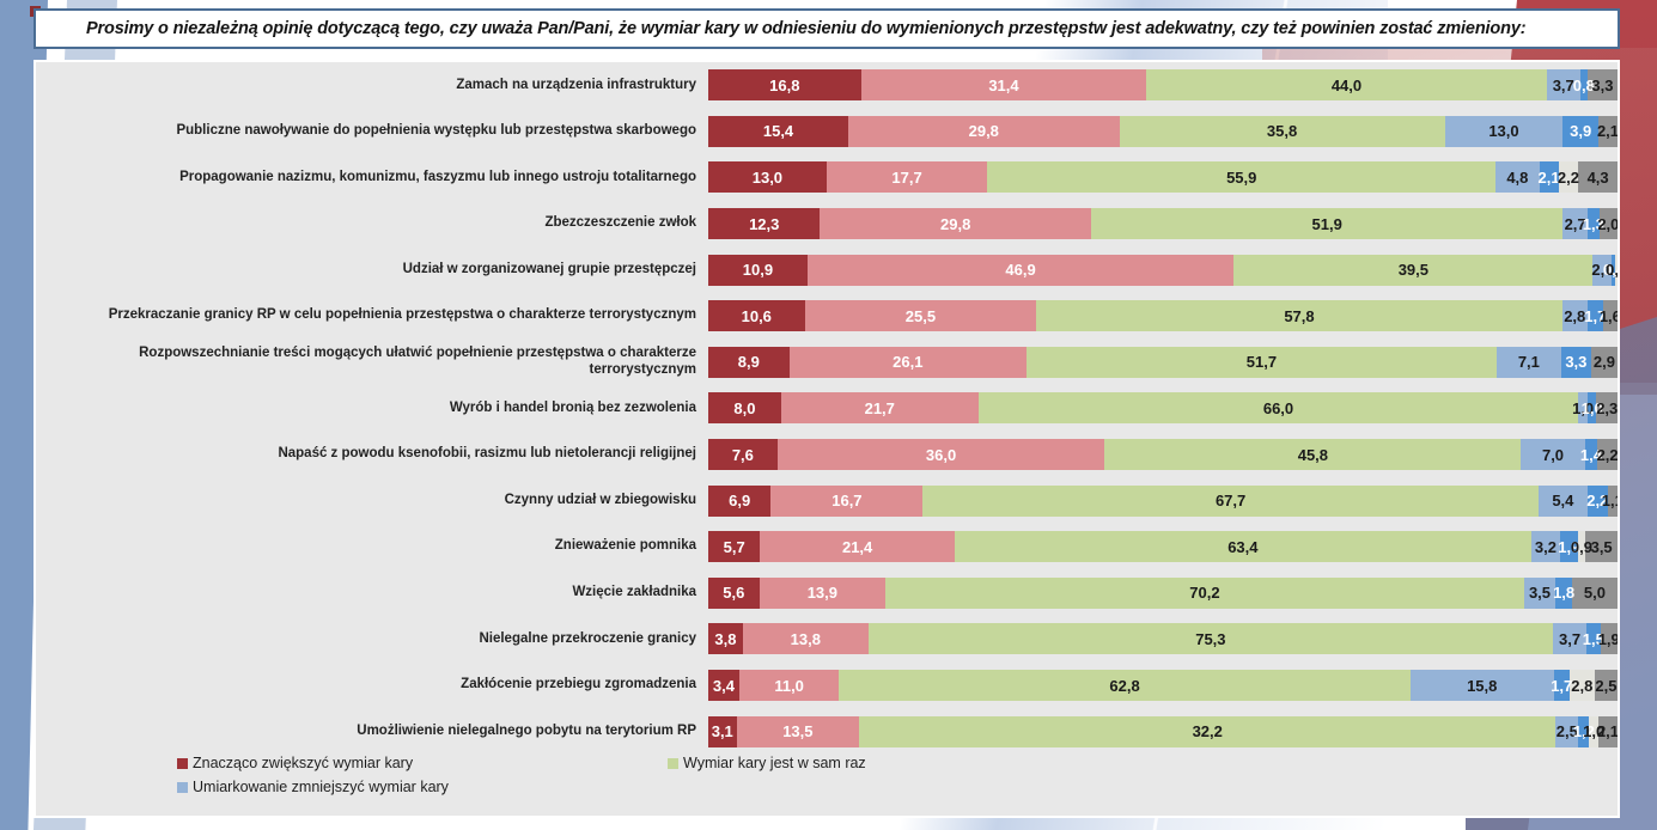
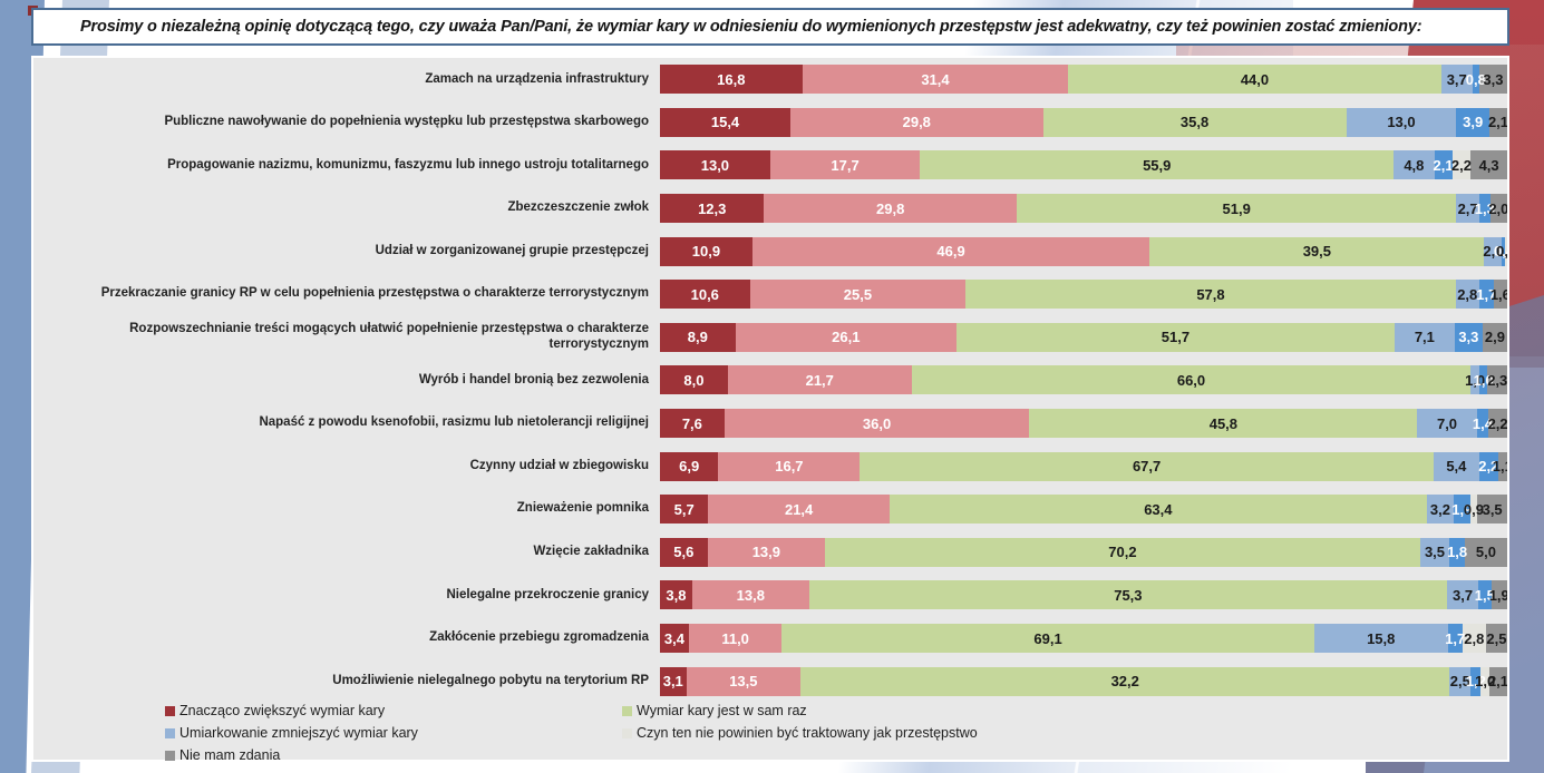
  Prosimy o niezależną opinię dotyczącą tego, czy uważa Pan/Pani, że wymiar kary w odniesieniu do wymienionych przestępstw jest adekwatny, czy też powinien zostać zmieniony:
  Zamach na urządzenia infrastruktury
  16,8
  31,4
  44,0
  3,7
  0,8
  3,3
  Publiczne nawoływanie do popełnienia występku lub przestępstwa skarbowego
  15,4
  29,8
  35,8
  13,0
  3,9
  2,1
  Propagowanie nazizmu, komunizmu, faszyzmu lub innego ustroju totalitarnego
  13,0
  17,7
  55,9
  4,8
  2,1
  2,2
  4,3
  Zbezczeszczenie zwłok
  12,3
  29,8
  51,9
  2,7
  1,3
  2,0
  Udział w zorganizowanej grupie przestępczej
  10,9
  46,9
  39,5
  2,1
  Przekraczanie granicy RP w celu popełnienia przestępstwa o charakterze terrorystycznym
  10,6
  25,5
  57,8
  2,8
  1,7
  1,6
  Rozpowszechnianie treści mogących ułatwić popełnienie przestępstwa o charakterze terrorystycznym
  8,9
  26,1
  51,7
  7,1
  3,3
  2,9
  Wyrób i handel bronią bez zezwolenia
  8,0
  21,7
  66,0
  1,0
  1,0
  2,3
  Napaść z powodu ksenofobii, rasizmu lub nietolerancji religijnej
  7,6
  36,0
  45,8
  7,0
  1,4
  2,2
  Czynny udział w zbiegowisku
  6,9
  16,7
  67,7
  5,4
  2,2
  Znieważenie pomnika
  5,7
  21,4
  63,4
  3,2
  1,9
  0,9
  3,5
  Wzięcie zakładnika
  5,6
  13,9
  70,2
  3,5
  1,8
  5,0
  Nielegalne przekroczenie granicy
  3,8
  13,8
  75,3
  3,7
  1,5
  1,9
  Zakłócenie przebiegu zgromadzenia
  3,4
  11,0
- 62,8
+ 69,1
  15,8
  1,7
  2,8
  2,5
  Umożliwienie nielegalnego pobytu na terytorium RP
  3,1
  13,5
  32,2
  2,5
  1,2
  1,0
  2,1
  Znacząco zwiększyć wymiar kary
  Umiarkowanie zmniejszyć wymiar kary
+ Nie mam zdania
  Wymiar kary jest w sam raz
+ Czyn ten nie powinien być traktowany jak przestępstwo
